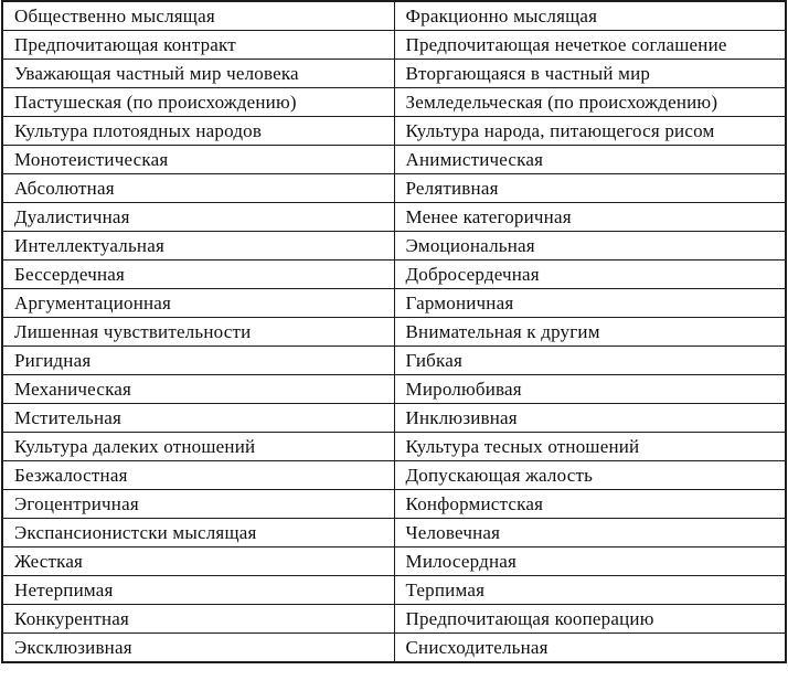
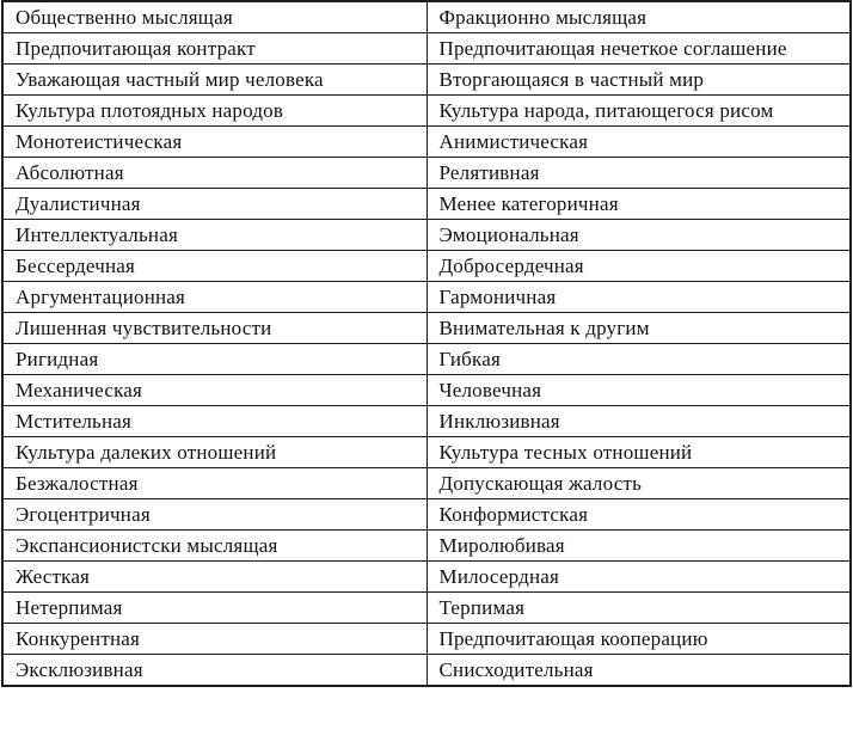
  Общественно мыслящая	Фракционно мыслящая
  Предпочитающая контракт	Предпочитающая нечеткое соглашение
  Уважающая частный мир человека	Вторгающаяся в частный мир
- Пастушеская (по происхождению)	Земледельческая (по происхождению)
  Культура плотоядных народов	Культура народа, питающегося рисом
  Монотеистическая	Анимистическая
  Абсолютная	Релятивная
  Дуалистичная	Менее категоричная
  Интеллектуальная	Эмоциональная
  Бессердечная	Добросердечная
  Аргументационная	Гармоничная
  Лишенная чувствительности	Внимательная к другим
  Ригидная	Гибкая
- Механическая	Миролюбивая
+ Механическая	Человечная
  Мстительная	Инклюзивная
  Культура далеких отношений	Культура тесных отношений
  Безжалостная	Допускающая жалость
  Эгоцентричная	Конформистская
- Экспансионистски мыслящая	Человечная
+ Экспансионистски мыслящая	Миролюбивая
  Жесткая	Милосердная
  Нетерпимая	Терпимая
  Конкурентная	Предпочитающая кооперацию
  Эксклюзивная	Снисходительная
